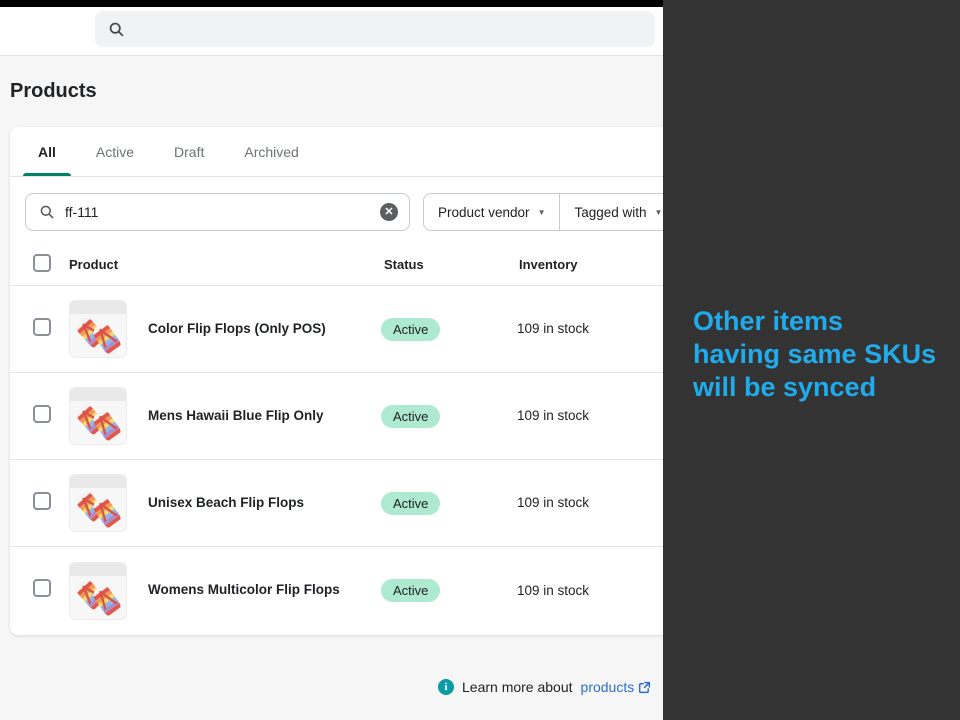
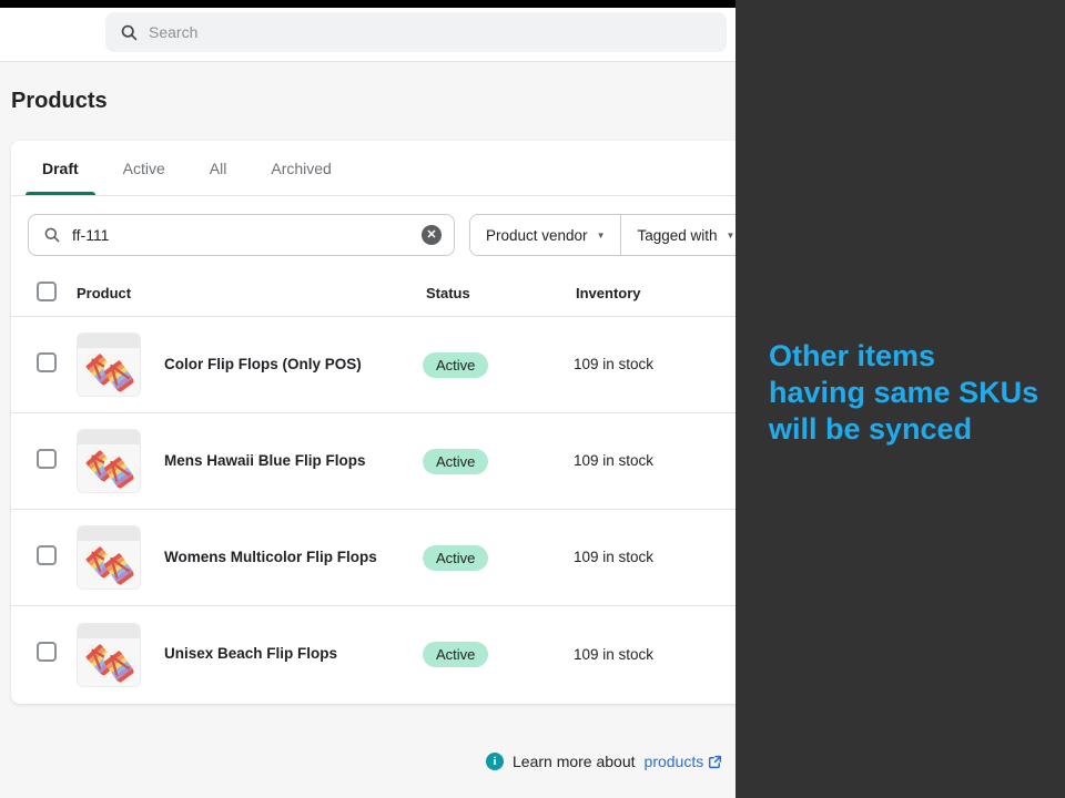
+ Search
  Products
- All
+ Draft
  Active
- Draft
+ All
  Archived
  ff-111
  ✕
  Product vendor
  ▼
  Tagged with
  ▼
  Product
  Status
  Inventory
  Color Flip Flops (Only POS)
  Active
  109 in stock
- Mens Hawaii Blue Flip Only
+ Mens Hawaii Blue Flip Flops
  Active
  109 in stock
- Unisex Beach Flip Flops
+ Womens Multicolor Flip Flops
  Active
  109 in stock
- Womens Multicolor Flip Flops
+ Unisex Beach Flip Flops
  Active
  109 in stock
  i
  Learn more about
  products
  Other items
  having same SKUs
  will be synced
